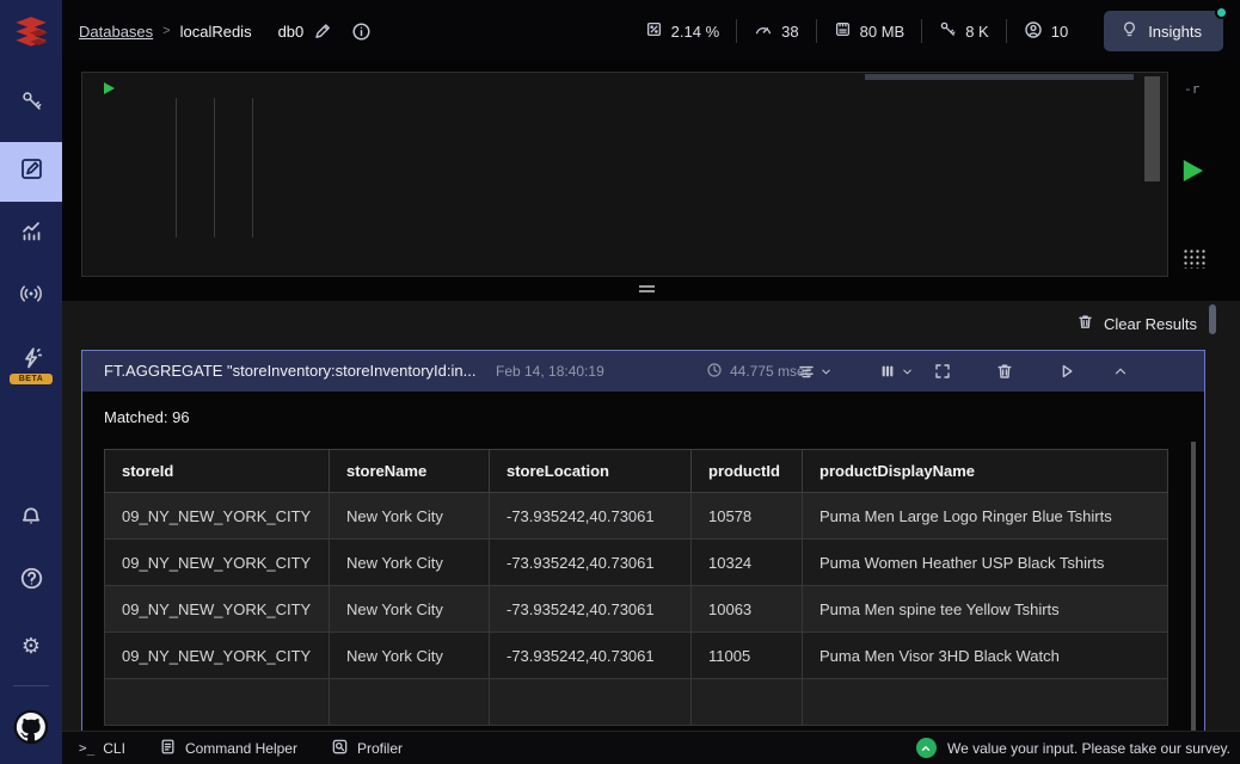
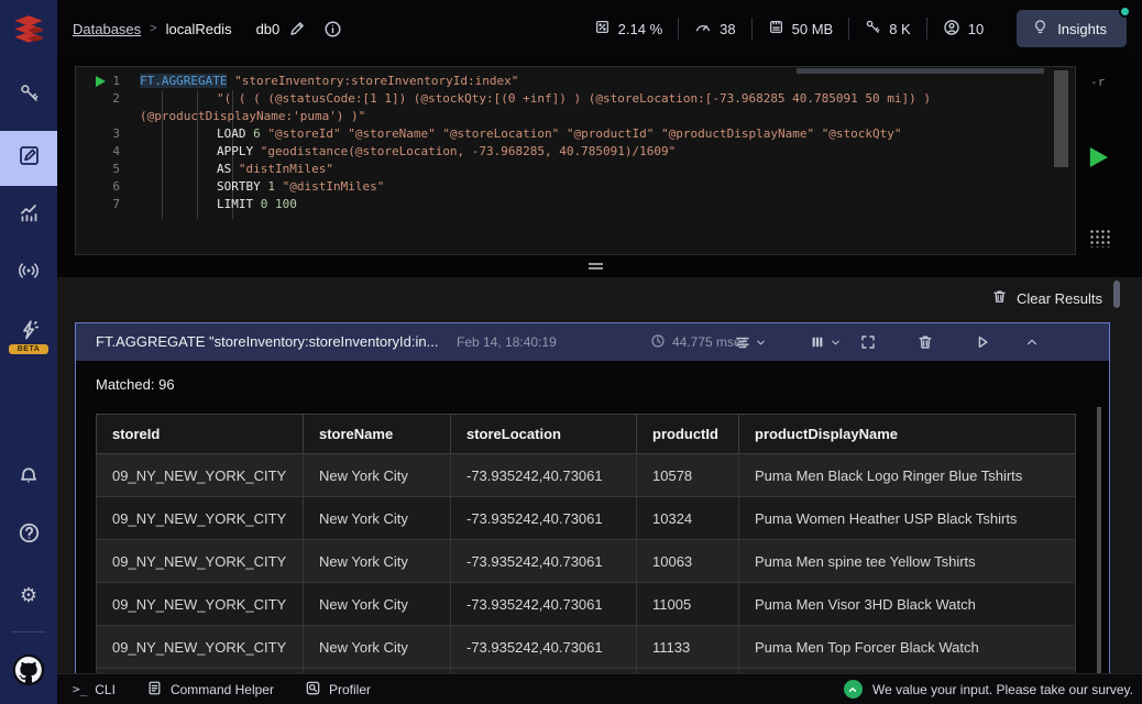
  ⚙
  Databases
  >
  localRedis
  db0
  2.14 %
  38
- 80 MB
+ 50 MB
  8 K
  10
  Insights
+ 1
+ FT.AGGREGATE "storeInventory:storeInventoryId:index"
+ 2
+ "( ( ( (@statusCode:[1 1]) (@stockQty:[(0 +inf]) ) (@storeLocation:[-73.968285 40.785091 50 mi]) )
+ (@productDisplayName:'puma') )"
+ 3
+ LOAD 6 "@storeId" "@storeName" "@storeLocation" "@productId" "@productDisplayName" "@stockQty"
+ 4
+ APPLY "geodistance(@storeLocation, -73.968285, 40.785091)/1609"
+ 5
+ AS "distInMiles"
+ 6
+ SORTBY 1 "@distInMiles"
+ 7
+ LIMIT 0 100
  -r
  Clear Results
  FT.AGGREGATE "storeInventory:storeInventoryId:in...
  Feb 14, 18:40:19
  44.775 mse
  Matched: 96
  storeId	storeName	storeLocation	productId	productDisplayName
- 09_NY_NEW_YORK_CITY	New York City	-73.935242,40.73061	10578	Puma Men Large Logo Ringer Blue Tshirts
+ 09_NY_NEW_YORK_CITY	New York City	-73.935242,40.73061	10578	Puma Men Black Logo Ringer Blue Tshirts
  09_NY_NEW_YORK_CITY	New York City	-73.935242,40.73061	10324	Puma Women Heather USP Black Tshirts
  09_NY_NEW_YORK_CITY	New York City	-73.935242,40.73061	10063	Puma Men spine tee Yellow Tshirts
  09_NY_NEW_YORK_CITY	New York City	-73.935242,40.73061	11005	Puma Men Visor 3HD Black Watch
+ 09_NY_NEW_YORK_CITY	New York City	-73.935242,40.73061	11133	Puma Men Top Forcer Black Watch
  >_
  CLI
  Command Helper
  Profiler
  We value your input. Please take our survey.
